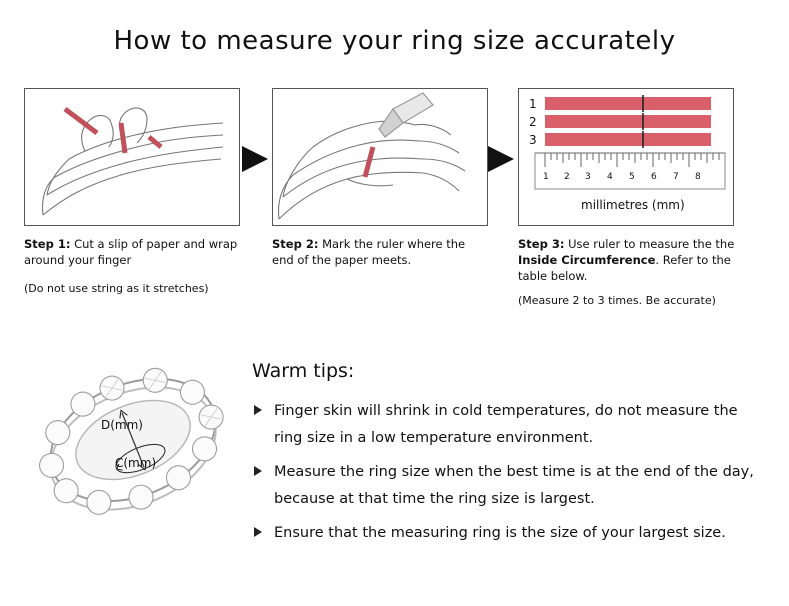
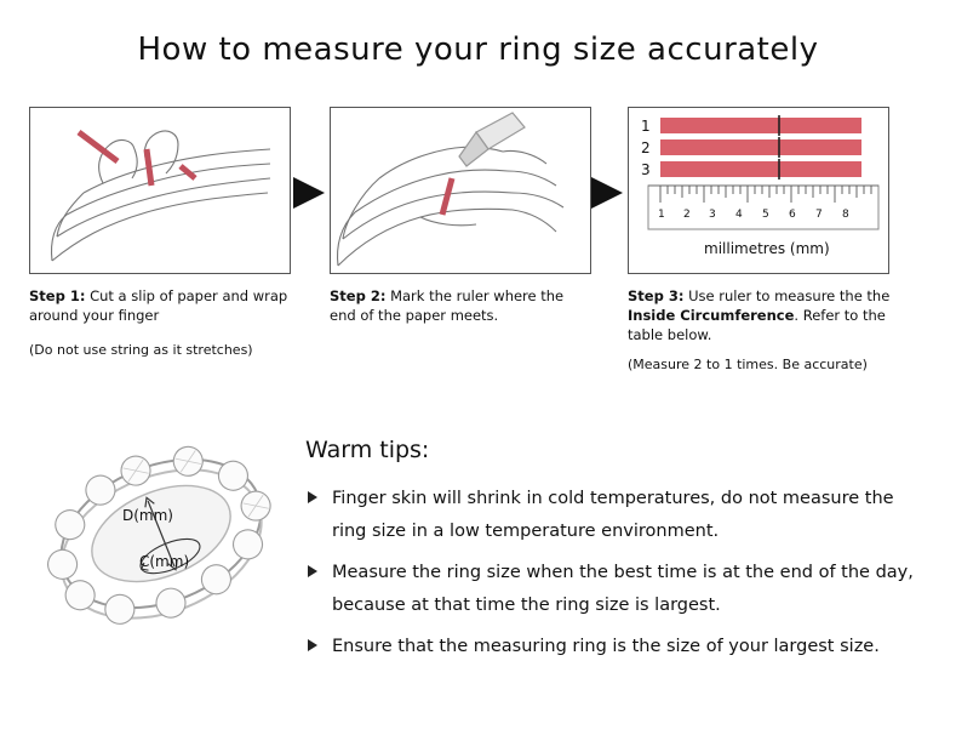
  How to measure your ring size accurately
  Step 1: Cut a slip of paper and wrap around your finger
  (Do not use string as it stretches)
  Step 2: Mark the ruler where the end of the paper meets.
  1
  2
  3
  1
  2
  3
  4
  5
  6
  7
  8
  millimetres (mm)
  Step 3: Use ruler to measure the the Inside Circumference. Refer to the table below.
- (Measure 2 to 3 times. Be accurate)
+ (Measure 2 to 1 times. Be accurate)
  D(mm)
  C(mm)
  Warm tips:
  Finger skin will shrink in cold temperatures, do not measure the ring size in a low temperature environment.
  Measure the ring size when the best time is at the end of the day, because at that time the ring size is largest.
  Ensure that the measuring ring is the size of your largest size.
